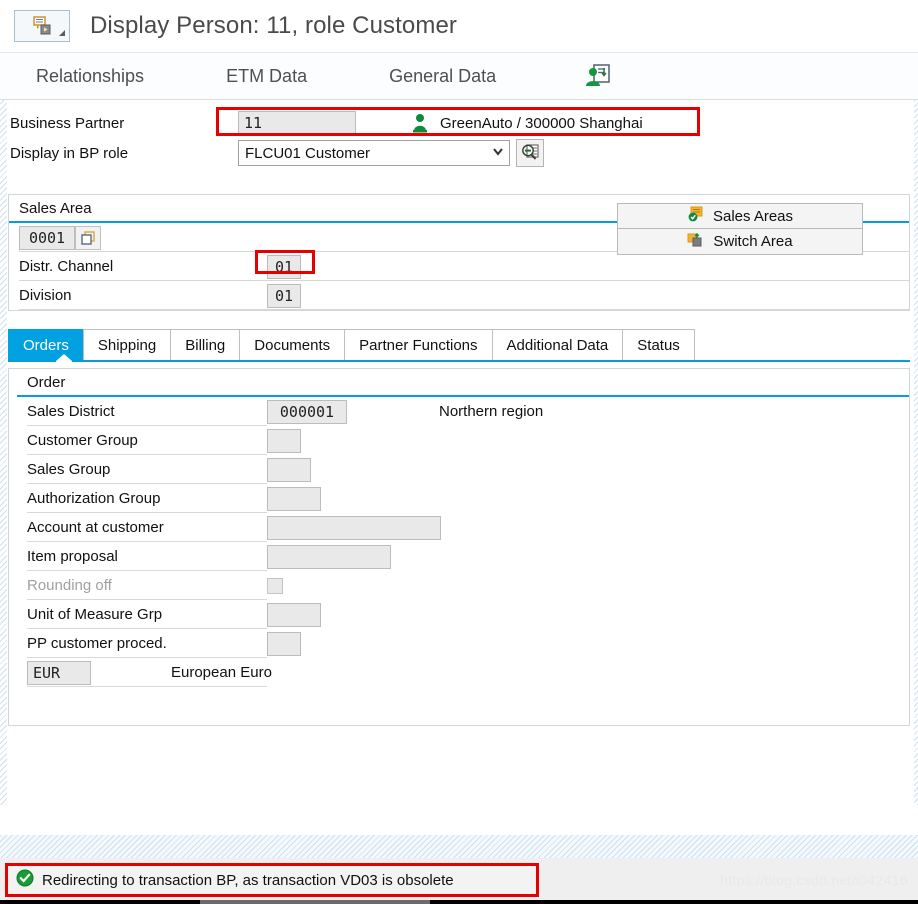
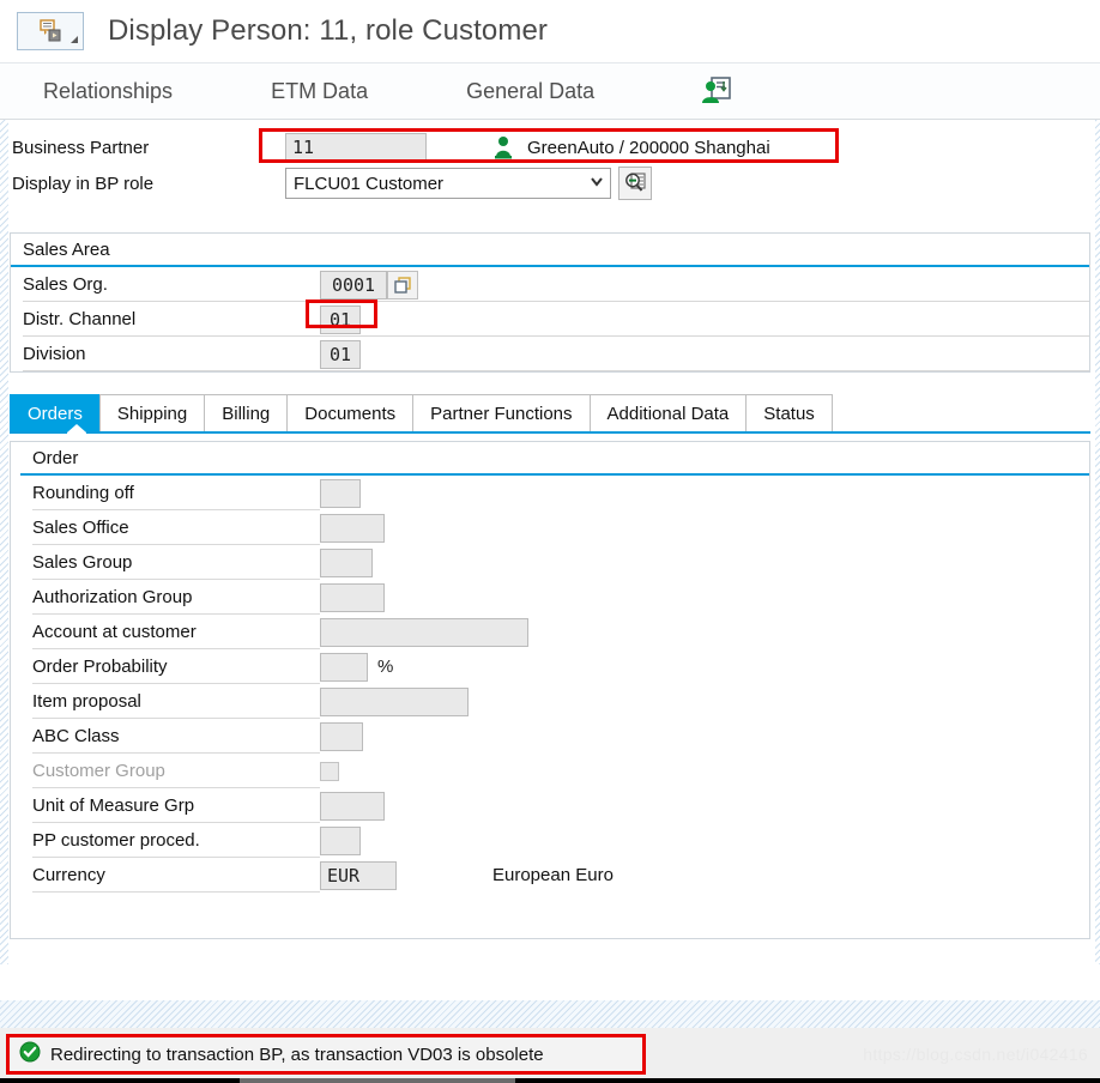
  Display Person: 11, role Customer
  Relationships
  ETM Data
  General Data
  Business Partner
  11
- GreenAuto / 300000 Shanghai
+ GreenAuto / 200000 Shanghai
  Display in BP role
  FLCU01 Customer
  Sales Area
+ Sales Org.
  0001
  Distr. Channel
  01
  Division
  01
- Sales Areas
- Switch Area
  Orders
  Shipping
  Billing
  Documents
  Partner Functions
  Additional Data
  Status
  Order
- Sales District
- 000001
- Northern region
- Customer Group
+ Rounding off
+ Sales Office
  Sales Group
  Authorization Group
  Account at customer
+ Order Probability
+ %
  Item proposal
+ ABC Class
- Rounding off
+ Customer Group
  Unit of Measure Grp
  PP customer proced.
+ Currency
  EUR
  European Euro
  Redirecting to transaction BP, as transaction VD03 is obsolete
